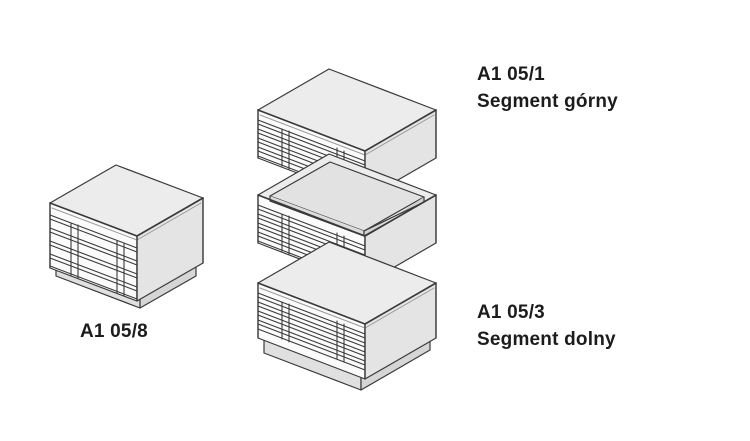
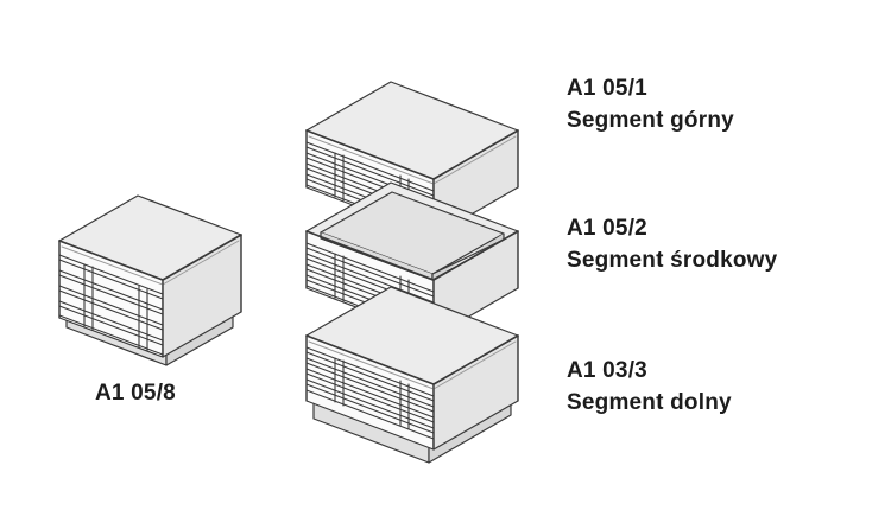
  A1 05/1
  Segment górny
+ A1 05/2
+ Segment środkowy
- A1 05/3
+ A1 03/3
  Segment dolny
  A1 05/8
